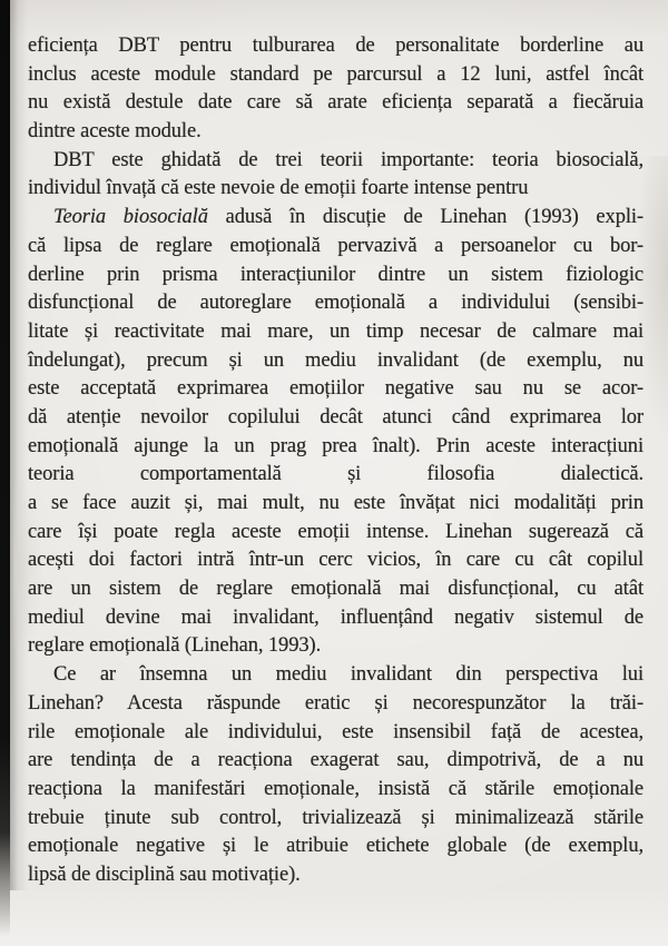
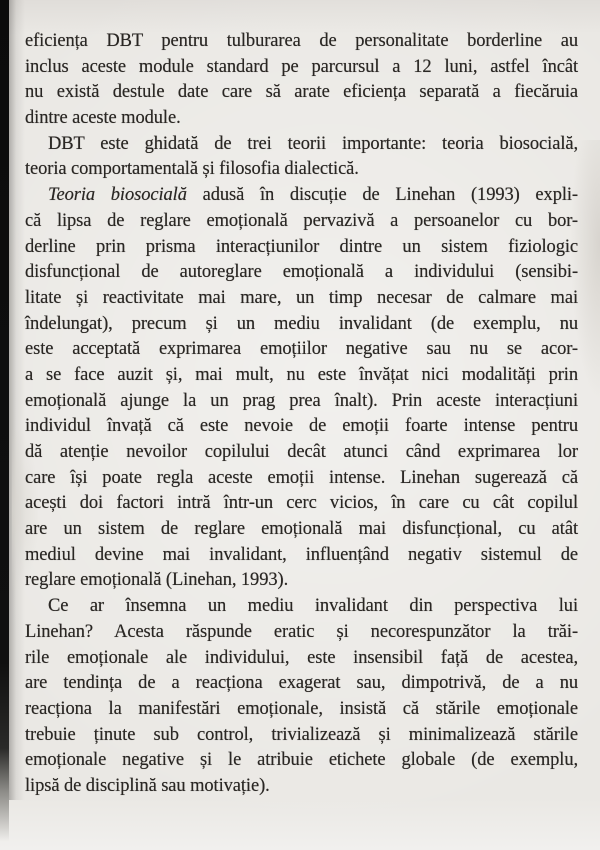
  eficiența DBT pentru tulburarea de personalitate borderline au
  inclus aceste module standard pe parcursul a 12 luni, astfel încât
  nu există destule date care să arate eficiența separată a fiecăruia
  dintre aceste module.
  DBT este ghidată de trei teorii importante: teoria biosocială,
- individul învață că este nevoie de emoții foarte intense pentru
+ teoria comportamentală și filosofia dialectică.
  Teoria biosocială adusă în discuție de Linehan (1993) expli-
  că lipsa de reglare emoțională pervazivă a persoanelor cu bor-
  derline prin prisma interacțiunilor dintre un sistem fiziologic
  disfuncțional de autoreglare emoțională a individului (sensibi-
  litate și reactivitate mai mare, un timp necesar de calmare mai
  îndelungat), precum și un mediu invalidant (de exemplu, nu
  este acceptată exprimarea emoțiilor negative sau nu se acor-
- dă atenție nevoilor copilului decât atunci când exprimarea lor
+ a se face auzit și, mai mult, nu este învățat nici modalități prin
  emoțională ajunge la un prag prea înalt). Prin aceste interacțiuni
- teoria comportamentală și filosofia dialectică.
+ individul învață că este nevoie de emoții foarte intense pentru
- a se face auzit și, mai mult, nu este învățat nici modalități prin
+ dă atenție nevoilor copilului decât atunci când exprimarea lor
  care își poate regla aceste emoții intense. Linehan sugerează că
  acești doi factori intră într-un cerc vicios, în care cu cât copilul
  are un sistem de reglare emoțională mai disfuncțional, cu atât
  mediul devine mai invalidant, influențând negativ sistemul de
  reglare emoțională (Linehan, 1993).
  Ce ar însemna un mediu invalidant din perspectiva lui
  Linehan? Acesta răspunde eratic și necorespunzător la trăi-
  rile emoționale ale individului, este insensibil față de acestea,
  are tendința de a reacționa exagerat sau, dimpotrivă, de a nu
  reacționa la manifestări emoționale, insistă că stările emoționale
  trebuie ținute sub control, trivializează și minimalizează stările
  emoționale negative și le atribuie etichete globale (de exemplu,
  lipsă de disciplină sau motivație).
